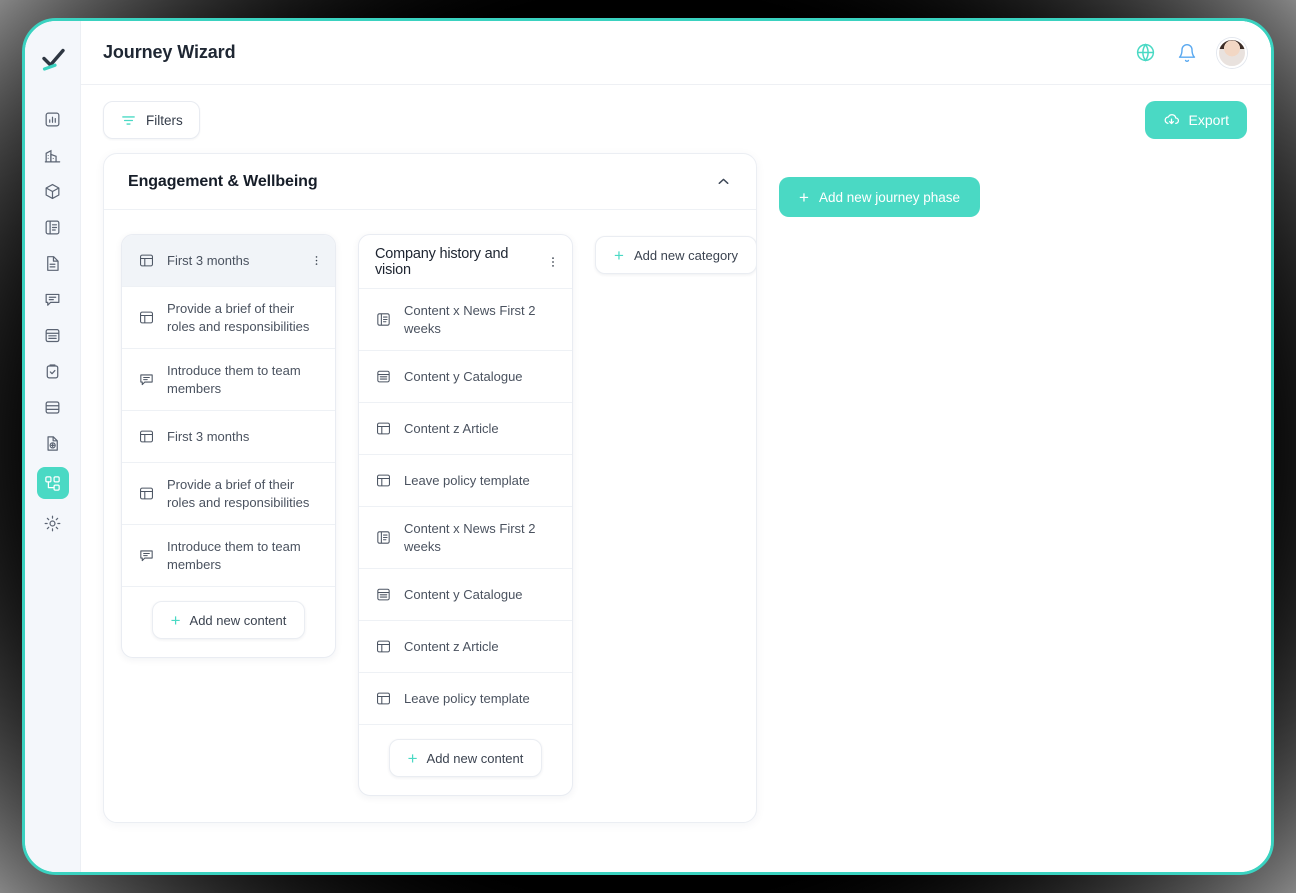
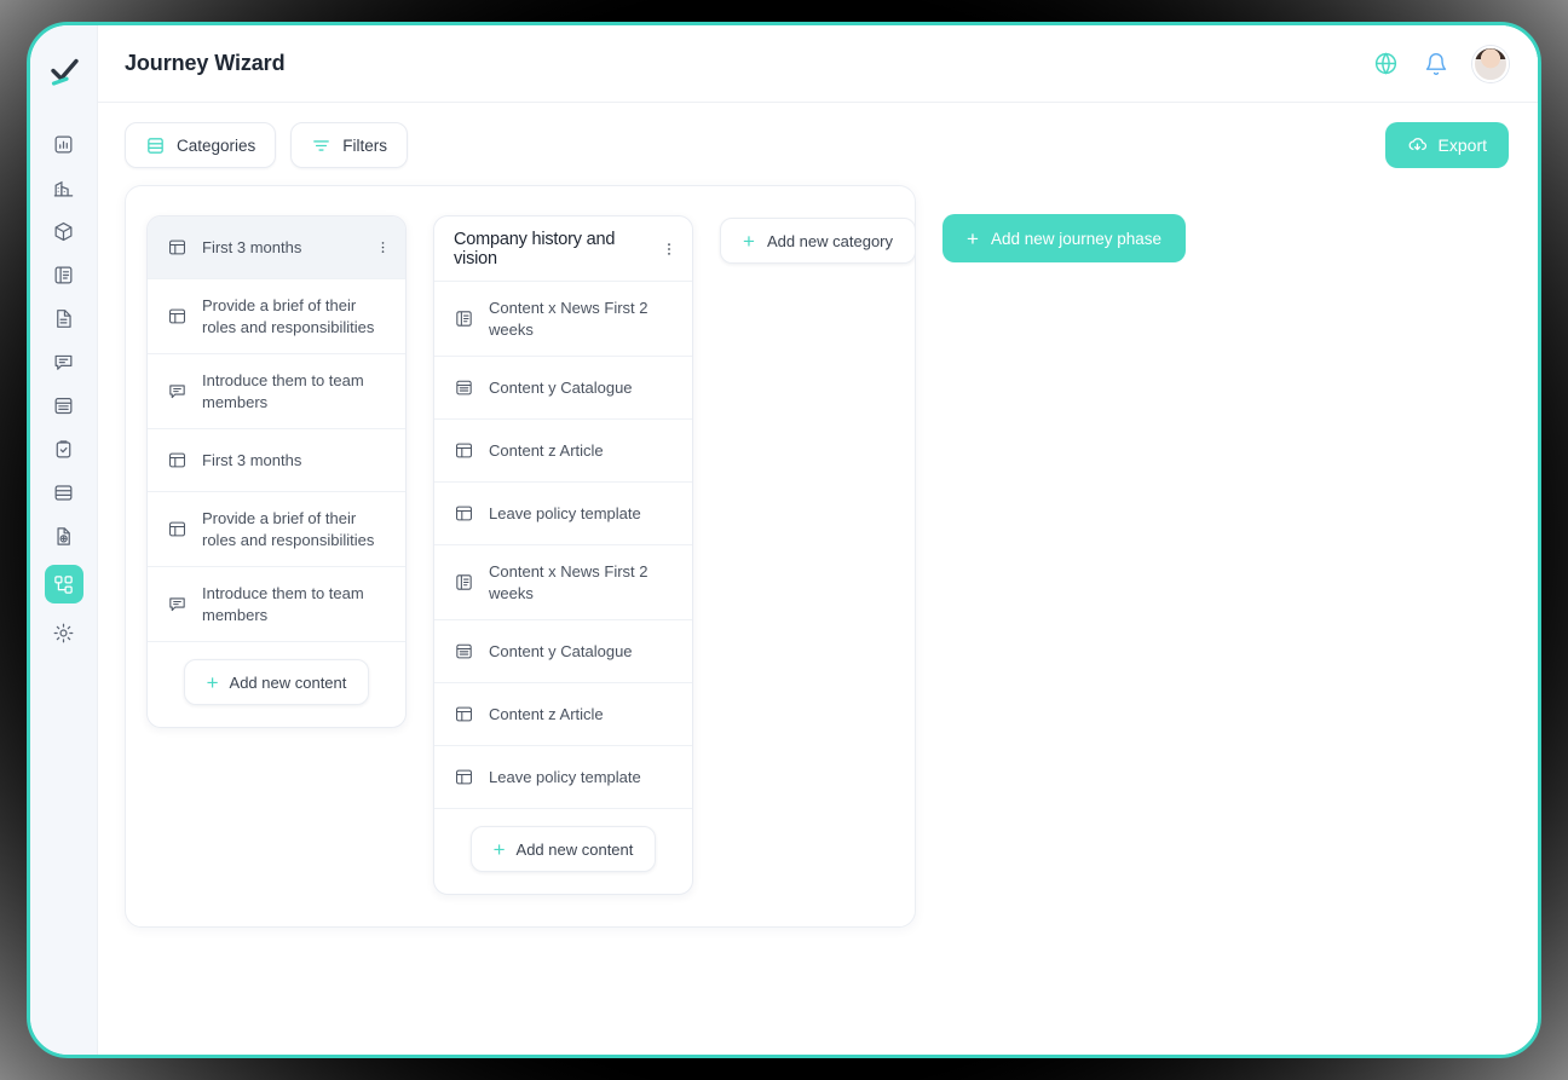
  Journey Wizard
+ Categories
  Filters
  Export
- Engagement & Wellbeing
  First 3 months
  Provide a brief of their roles and responsibilities
  Introduce them to team members
  First 3 months
  Provide a brief of their roles and responsibilities
  Introduce them to team members
  +
  Add new content
  Company history and vision
  Content x News First 2 weeks
  Content y Catalogue
  Content z Article
  Leave policy template
  Content x News First 2 weeks
  Content y Catalogue
  Content z Article
  Leave policy template
  +
  Add new content
  +
  Add new category
  +
  Add new journey phase
